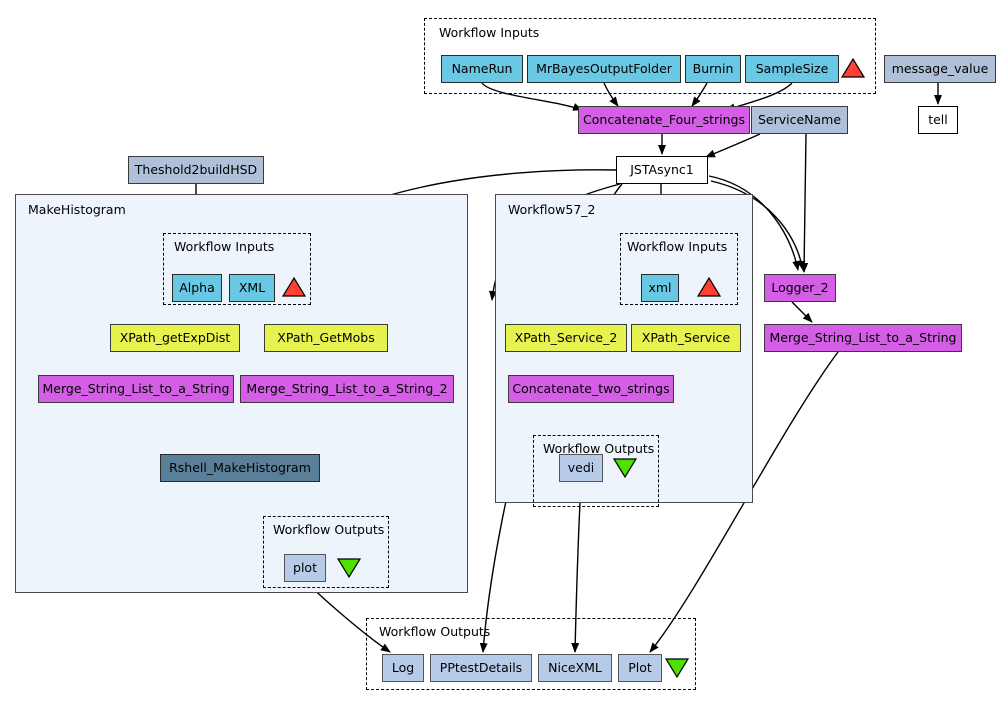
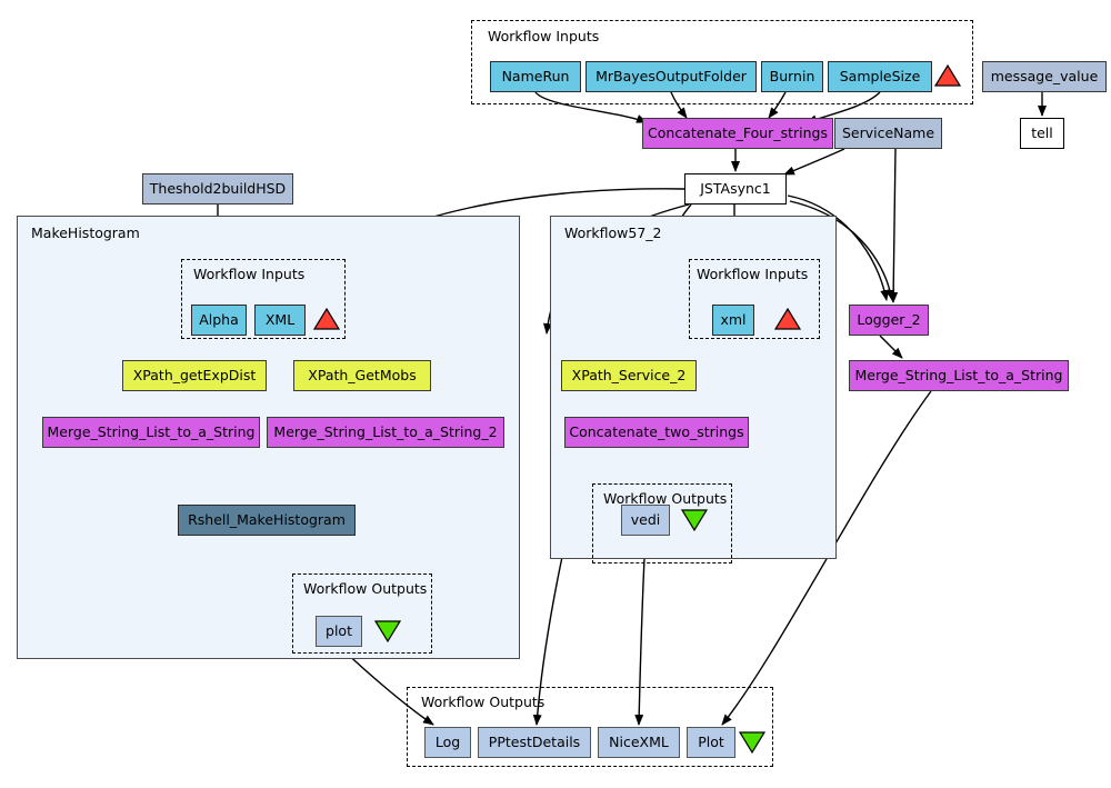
  Workflow Inputs
  MakeHistogram
  Workflow Inputs
  Workflow Outputs
  Workflow57_2
  Workflow Inputs
  Workflow Outputs
  Workflow Outputs
  NameRun
  MrBayesOutputFolder
  Burnin
  SampleSize
  message_value
  tell
  Concatenate_Four_strings
  ServiceName
  JSTAsync1
  Theshold2buildHSD
  Alpha
  XML
  XPath_getExpDist
  XPath_GetMobs
  Merge_String_List_to_a_String
  Merge_String_List_to_a_String_2
  Rshell_MakeHistogram
  plot
  xml
  XPath_Service_2
- XPath_Service
  Concatenate_two_strings
  vedi
  Logger_2
  Merge_String_List_to_a_String
  Log
  PPtestDetails
  NiceXML
  Plot
